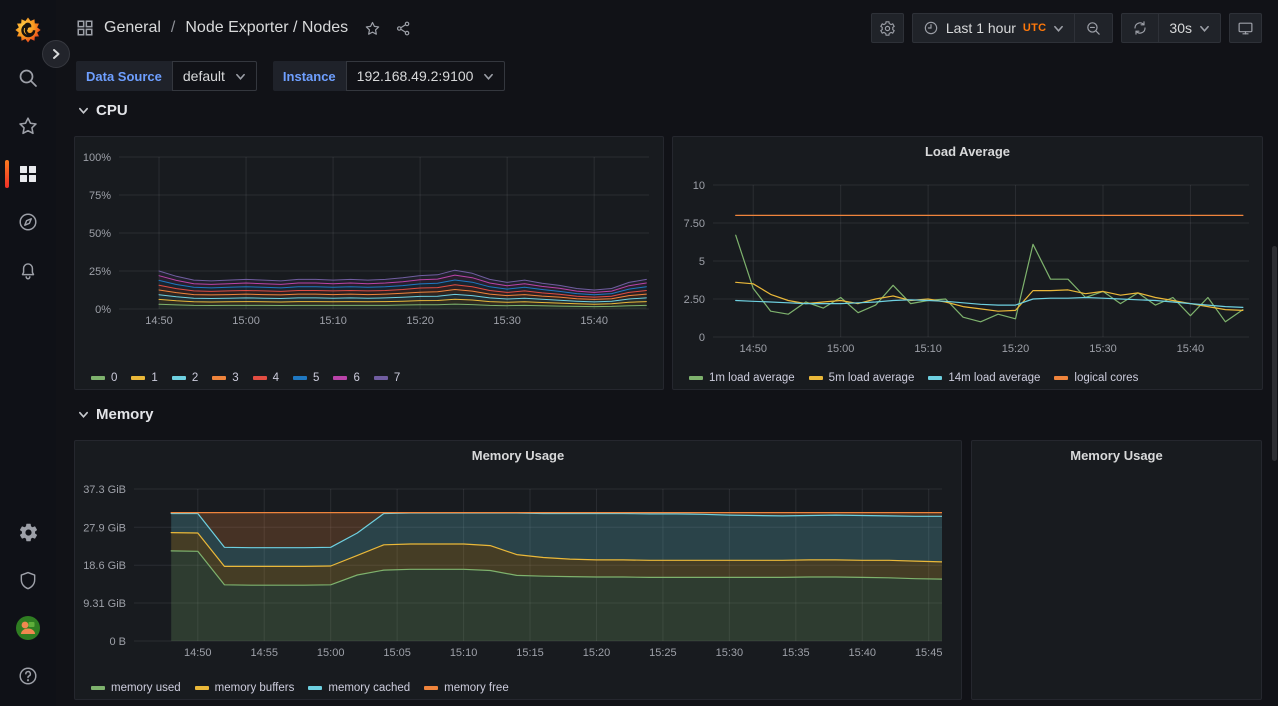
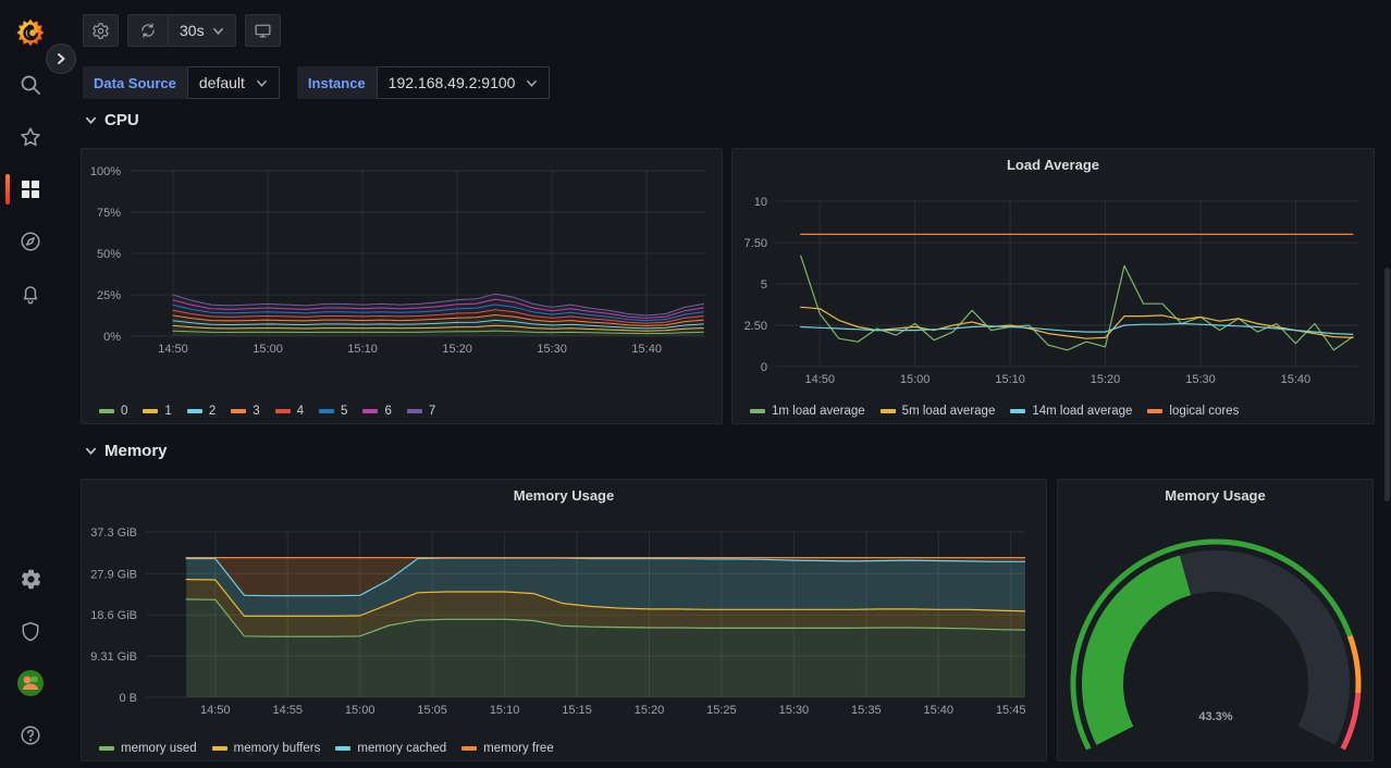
- General
- /
- Node Exporter / Nodes
- Last 1 hour
- UTC
  30s
  Data Source
  default
  Instance
  192.168.49.2:9100
  CPU
  0%
  25%
  50%
  75%
  100%
  14:50
  15:00
  15:10
  15:20
  15:30
  15:40
  0
  1
  2
  3
  4
  5
  6
  7
  Load Average
  0
  2.50
  5
  7.50
  10
  14:50
  15:00
  15:10
  15:20
  15:30
  15:40
  1m load average
  5m load average
  14m load average
  logical cores
  Memory
  Memory Usage
  0 B
  9.31 GiB
  18.6 GiB
  27.9 GiB
  37.3 GiB
  14:50
  14:55
  15:00
  15:05
  15:10
  15:15
  15:20
  15:25
  15:30
  15:35
  15:40
  15:45
  memory used
  memory buffers
  memory cached
  memory free
  Memory Usage
+ 43.3%
